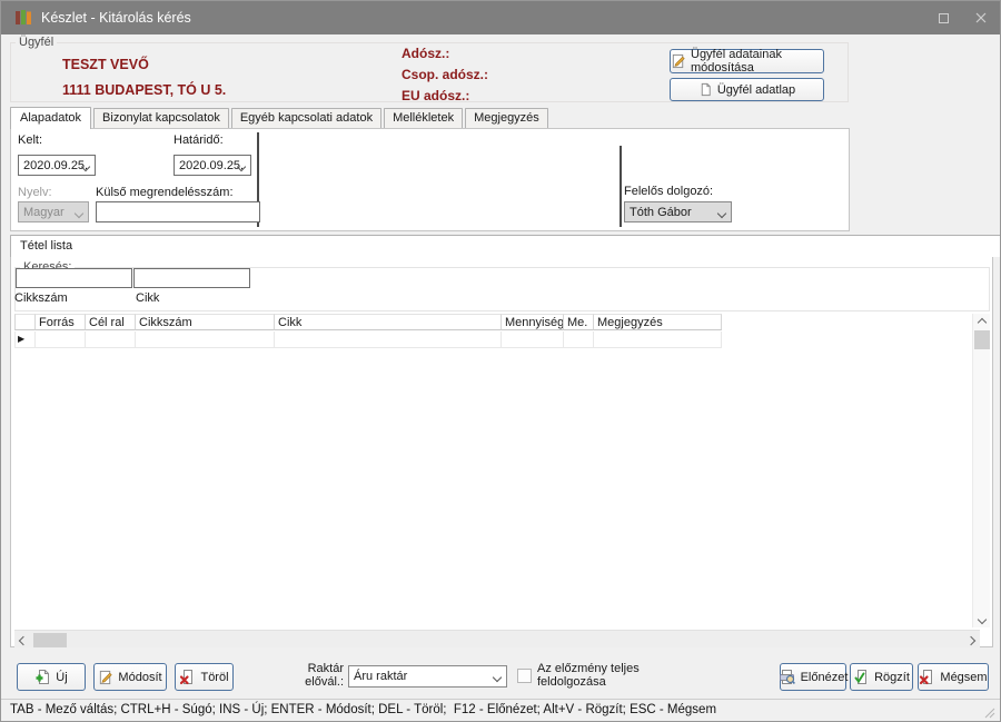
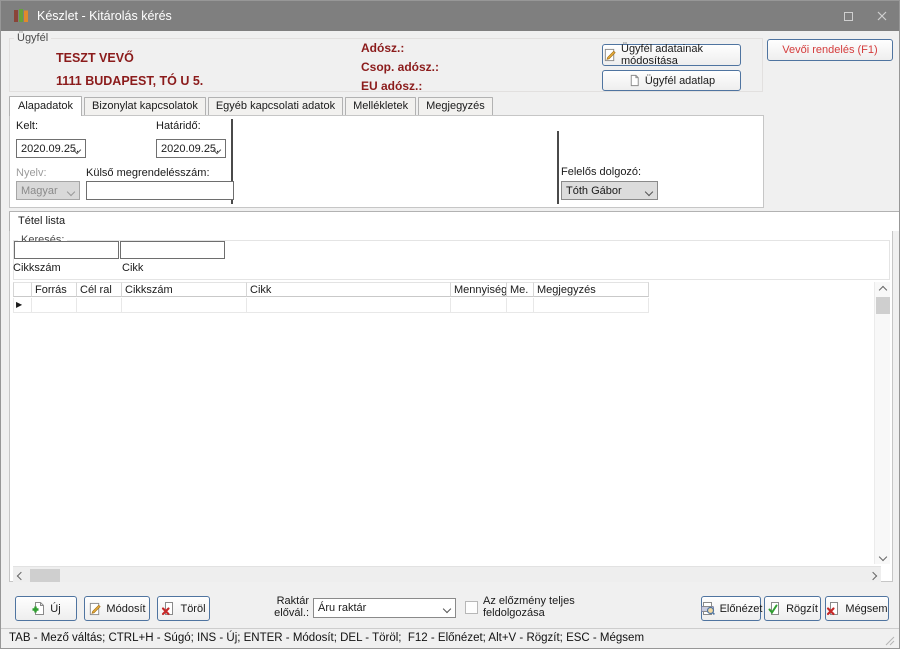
  Készlet - Kitárolás kérés
  Ügyfél
  TESZT VEVŐ
  1111 BUDAPEST, TÓ U 5.
  Adósz.:
  Csop. adósz.:
  EU adósz.:
  Ügyfél adatainak módosítása
  Ügyfél adatlap
+ Vevői rendelés (F1)
  Alapadatok
  Bizonylat kapcsolatok
  Egyéb kapcsolati adatok
  Mellékletek
  Megjegyzés
  Kelt:
  2020.09.25.
  Határidő:
  2020.09.25.
  Nyelv:
  Magyar
  Külső megrendelésszám:
  Felelős dolgozó:
  Tóth Gábor
  Tétel lista
  Keresés:
  Cikkszám
  Cikk
  Forrás
  Cél ral
  Cikkszám
  Cikk
  Mennyiség
  Me.
  Megjegyzés
  ▶
  Új
  Módosít
  Töröl
  Raktár
  elővál.:
  Áru raktár
  Az előzmény teljes feldolgozása
  Előnézet
  Rögzít
  Mégsem
  TAB - Mező váltás; CTRL+H - Súgó; INS - Új; ENTER - Módosít; DEL - Töröl; F12 - Előnézet; Alt+V - Rögzít; ESC - Mégsem
